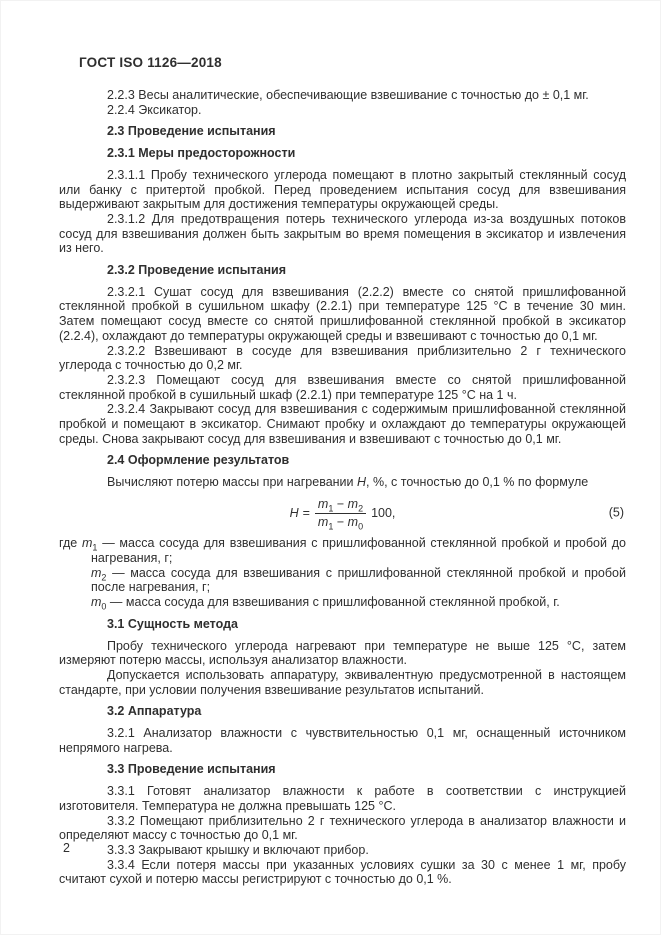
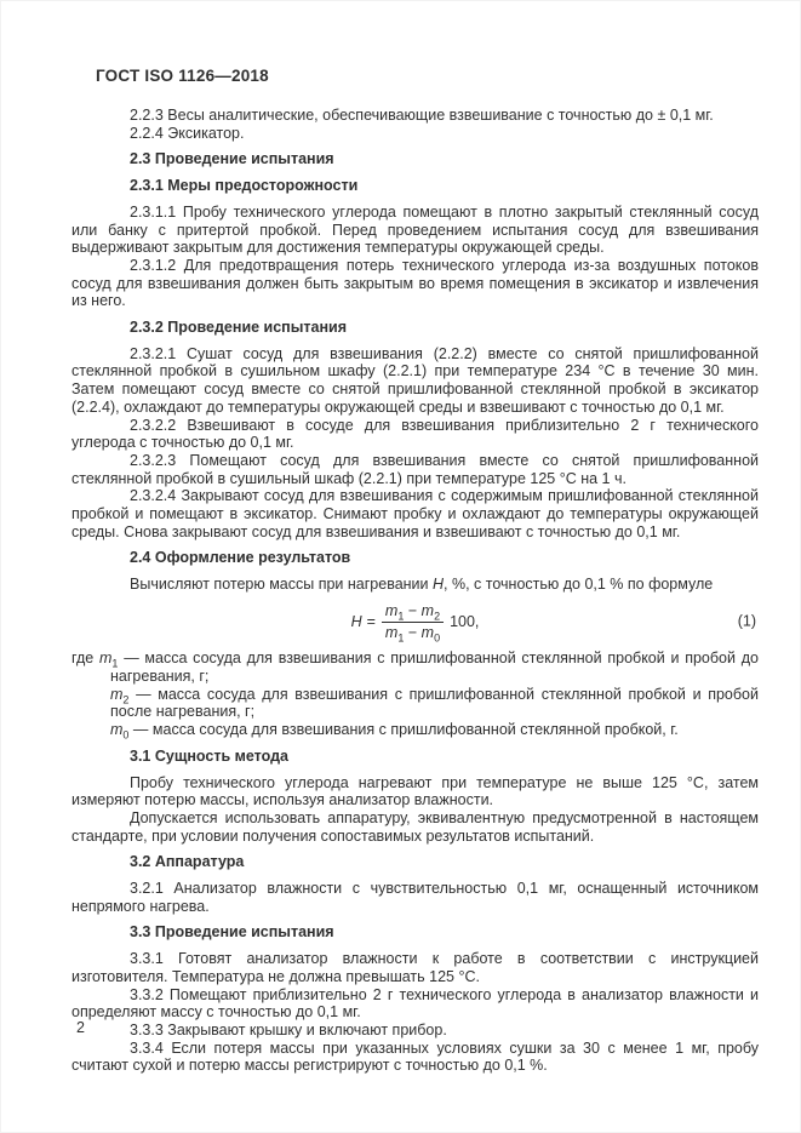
  ГОСТ ISO 1126—2018
  2.2.3 Весы аналитические, обеспечивающие взвешивание с точностью до ± 0,1 мг.
  2.2.4 Эксикатор.
  2.3 Проведение испытания
  2.3.1 Меры предосторожности
  2.3.1.1 Пробу технического углерода помещают в плотно закрытый стеклянный сосуд или банку с притертой пробкой. Перед проведением испытания сосуд для взвешивания выдерживают закрытым для достижения температуры окружающей среды.
  2.3.1.2 Для предотвращения потерь технического углерода из-за воздушных потоков сосуд для взвешивания должен быть закрытым во время помещения в эксикатор и извлечения из него.
  2.3.2 Проведение испытания
- 2.3.2.1 Сушат сосуд для взвешивания (2.2.2) вместе со снятой пришлифованной стеклянной пробкой в сушильном шкафу (2.2.1) при температуре 125 °С в течение 30 мин. Затем помещают сосуд вместе со снятой пришлифованной стеклянной пробкой в эксикатор (2.2.4), охлаждают до температуры окружающей среды и взвешивают с точностью до 0,1 мг.
+ 2.3.2.1 Сушат сосуд для взвешивания (2.2.2) вместе со снятой пришлифованной стеклянной пробкой в сушильном шкафу (2.2.1) при температуре 234 °С в течение 30 мин. Затем помещают сосуд вместе со снятой пришлифованной стеклянной пробкой в эксикатор (2.2.4), охлаждают до температуры окружающей среды и взвешивают с точностью до 0,1 мг.
- 2.3.2.2 Взвешивают в сосуде для взвешивания приблизительно 2 г технического углерода с точностью до 0,2 мг.
+ 2.3.2.2 Взвешивают в сосуде для взвешивания приблизительно 2 г технического углерода с точностью до 0,1 мг.
  2.3.2.3 Помещают сосуд для взвешивания вместе со снятой пришлифованной стеклянной пробкой в сушильный шкаф (2.2.1) при температуре 125 °С на 1 ч.
  2.3.2.4 Закрывают сосуд для взвешивания с содержимым пришлифованной стеклянной пробкой и помещают в эксикатор. Снимают пробку и охлаждают до температуры окружающей среды. Снова закрывают сосуд для взвешивания и взвешивают с точностью до 0,1 мг.
  2.4 Оформление результатов
  Вычисляют потерю массы при нагревании H, %, с точностью до 0,1 % по формуле
  H
  =
  m1 − m2
  m1 − m0
  100,
- (5)
+ (1)
  где m1 — масса сосуда для взвешивания с пришлифованной стеклянной пробкой и пробой до нагревания, г;
  m2 — масса сосуда для взвешивания с пришлифованной стеклянной пробкой и пробой после нагревания, г;
  m0 — масса сосуда для взвешивания с пришлифованной стеклянной пробкой, г.
  3.1 Сущность метода
  Пробу технического углерода нагревают при температуре не выше 125 °С, затем измеряют потерю массы, используя анализатор влажности.
- Допускается использовать аппаратуру, эквивалентную предусмотренной в настоящем стандарте, при условии получения взвешивание результатов испытаний.
+ Допускается использовать аппаратуру, эквивалентную предусмотренной в настоящем стандарте, при условии получения сопоставимых результатов испытаний.
  3.2 Аппаратура
  3.2.1 Анализатор влажности с чувствительностью 0,1 мг, оснащенный источником непрямого нагрева.
  3.3 Проведение испытания
  3.3.1 Готовят анализатор влажности к работе в соответствии с инструкцией изготовителя. Температура не должна превышать 125 °С.
  3.3.2 Помещают приблизительно 2 г технического углерода в анализатор влажности и определяют массу с точностью до 0,1 мг.
  3.3.3 Закрывают крышку и включают прибор.
  3.3.4 Если потеря массы при указанных условиях сушки за 30 с менее 1 мг, пробу считают сухой и потерю массы регистрируют с точностью до 0,1 %.
  2
